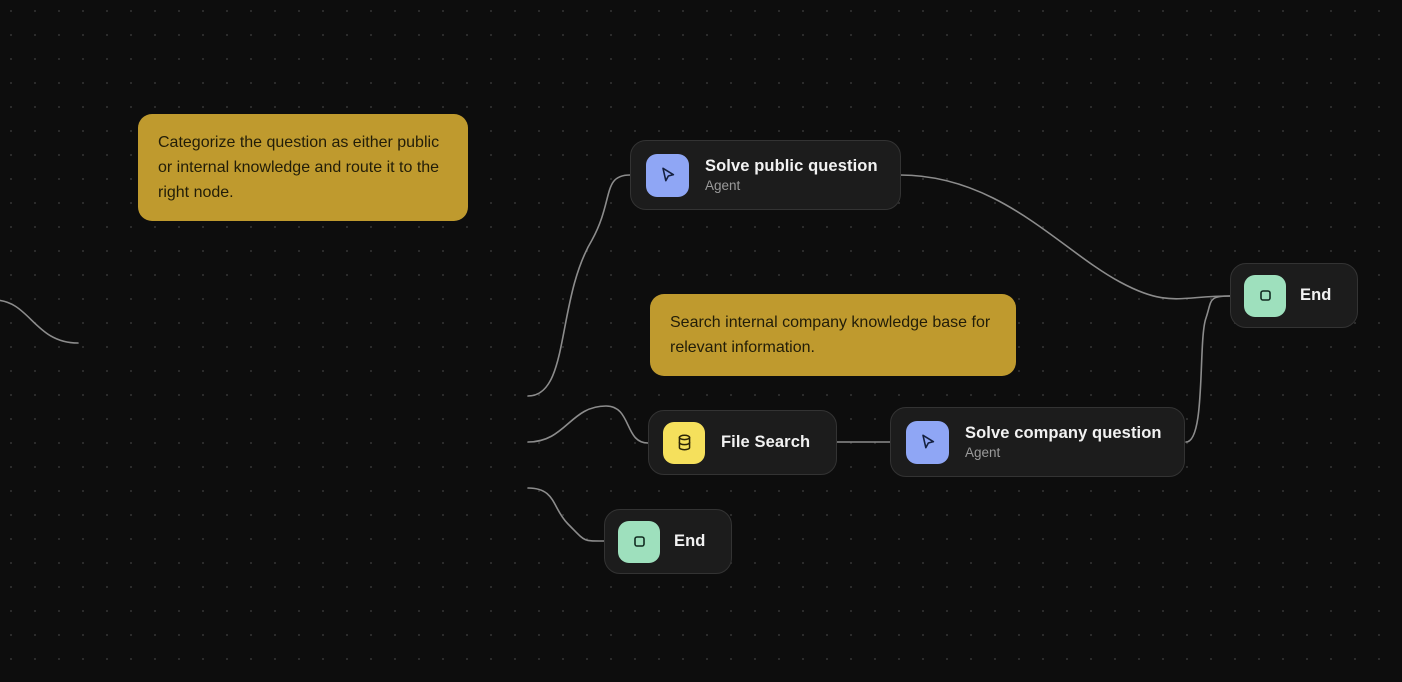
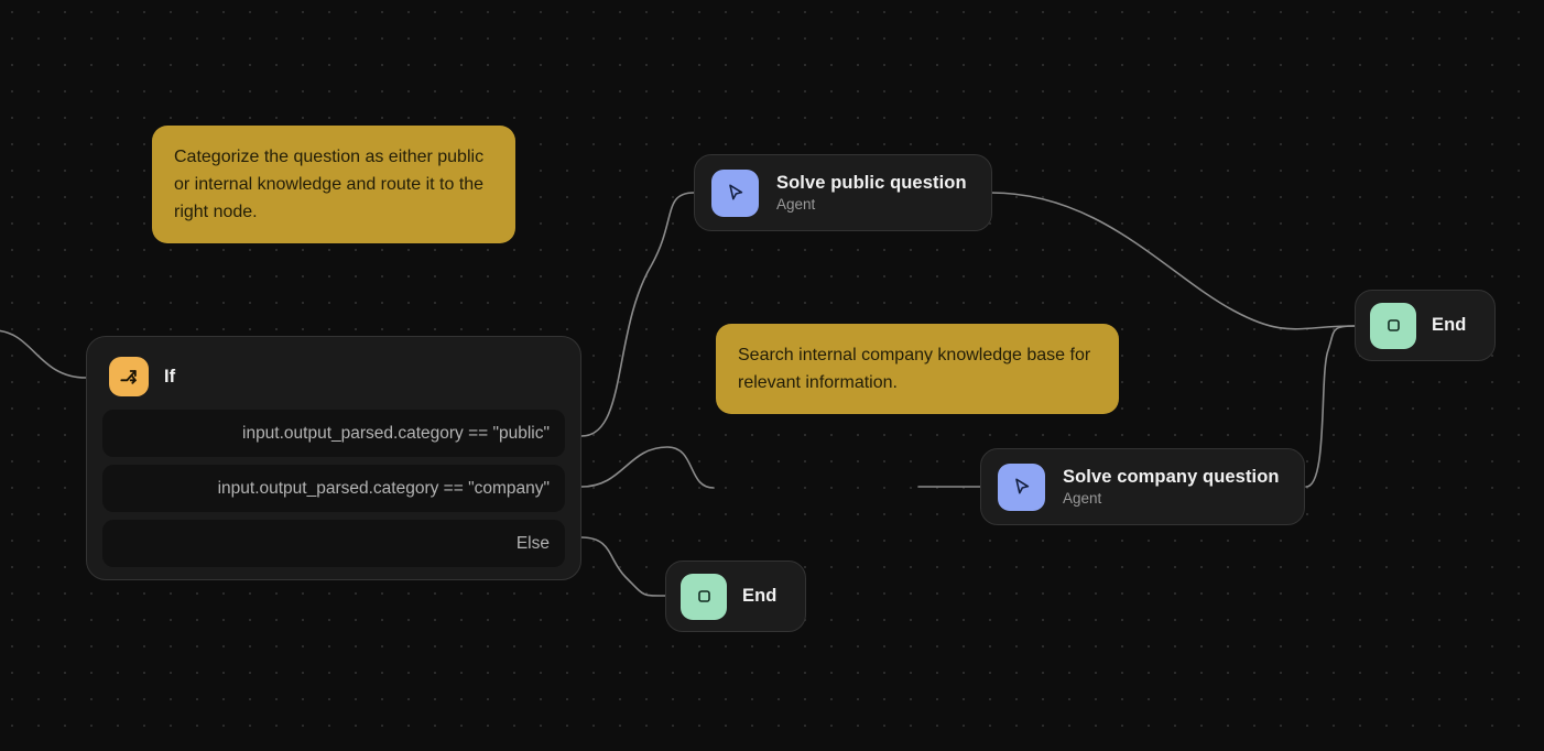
  Categorize the question as either public or internal knowledge and route it to the right node.
  Search internal company knowledge base for relevant information.
+ If
+ input.output_parsed.category == "public"
+ input.output_parsed.category == "company"
+ Else
  Solve public question
  Agent
- File Search
  Solve company question
  Agent
  End
  End
